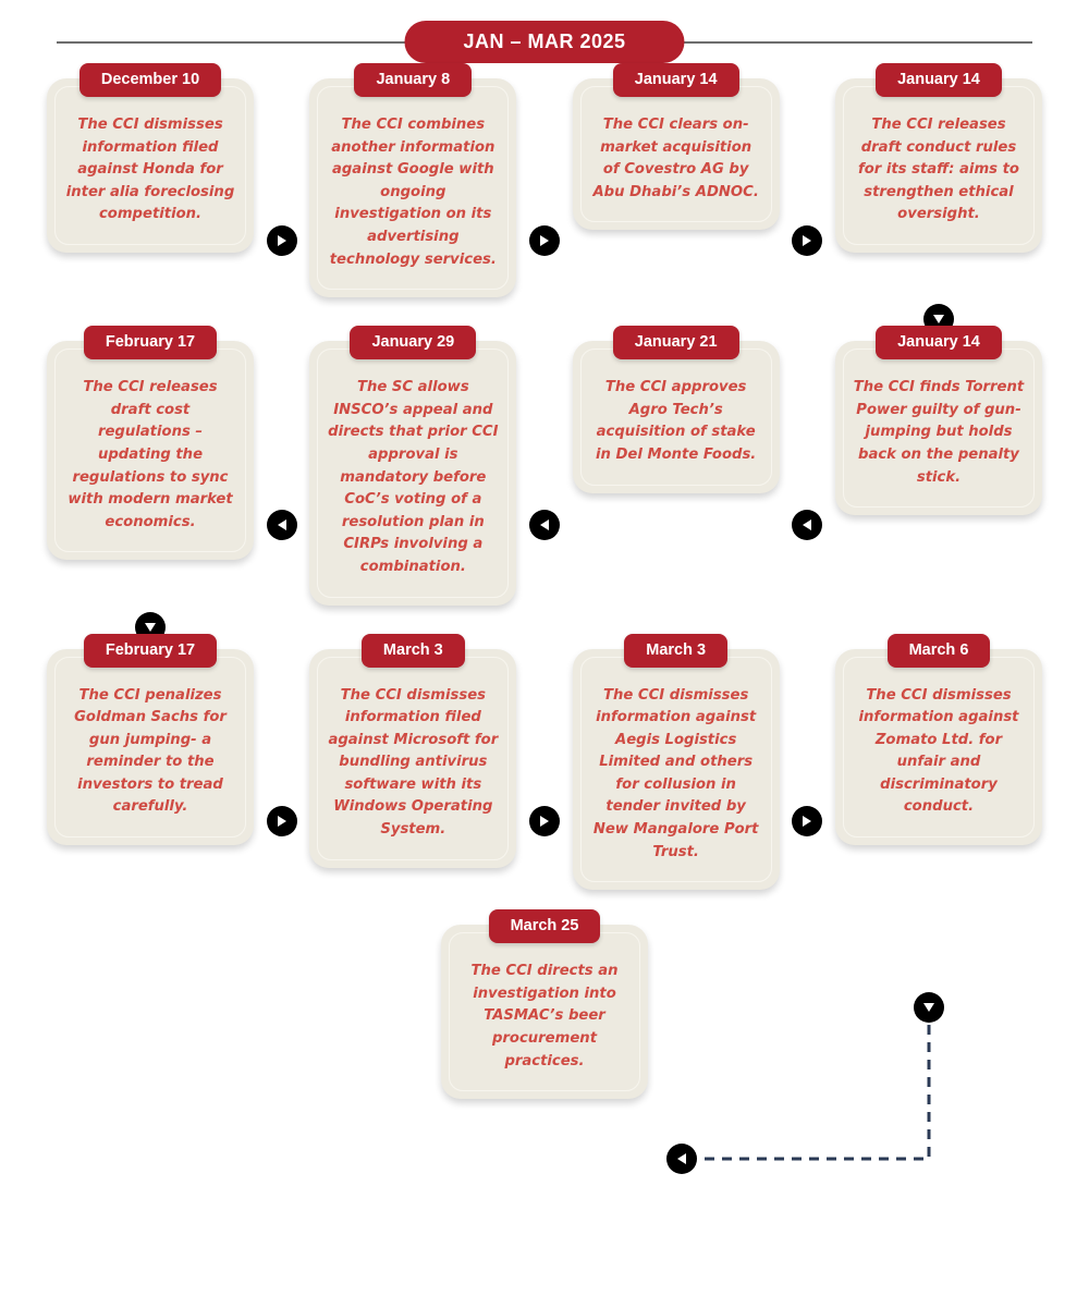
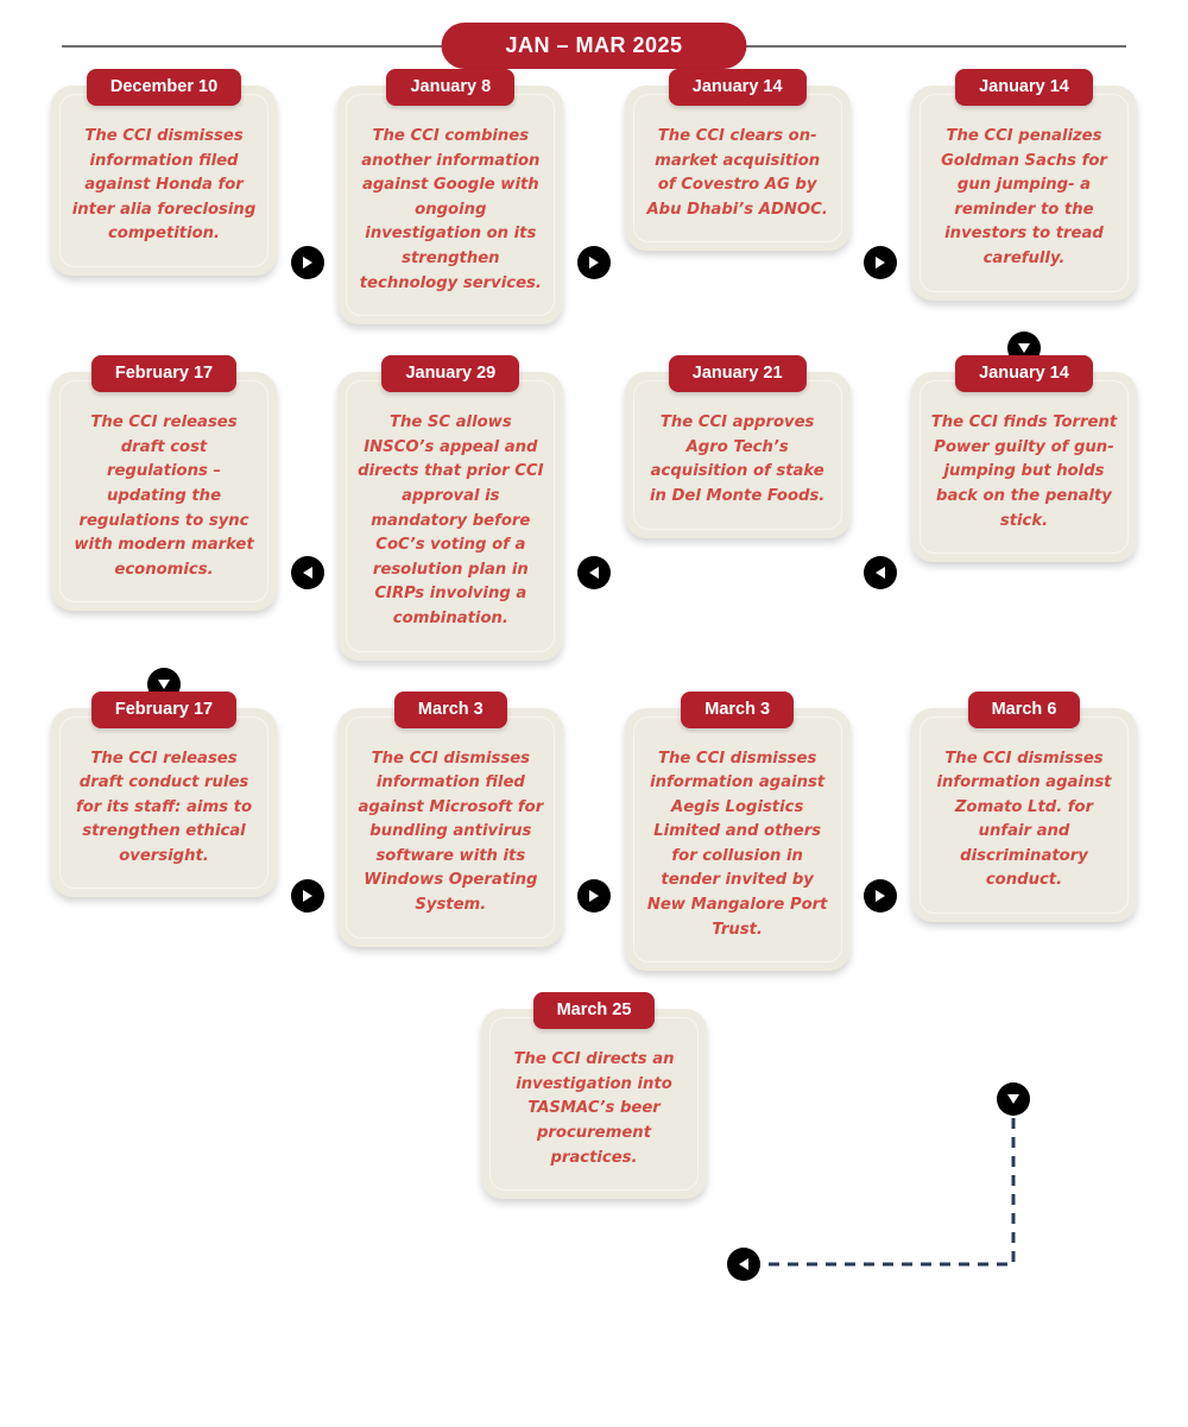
  JAN – MAR 2025
  December 10
  The CCI dismisses information filed against Honda for inter alia foreclosing competition.
  January 8
- The CCI combines another information against Google with ongoing investigation on its advertising technology services.
+ The CCI combines another information against Google with ongoing investigation on its strengthen technology services.
  January 14
  The CCI clears on-market acquisition of Covestro AG by Abu Dhabi’s ADNOC.
  January 14
- The CCI releases draft conduct rules for its staff: aims to strengthen ethical oversight.
+ The CCI penalizes Goldman Sachs for gun jumping- a reminder to the investors to tread carefully.
  February 17
  The CCI releases draft cost regulations – updating the regulations to sync with modern market economics.
  January 29
  The SC allows INSCO’s appeal and directs that prior CCI approval is mandatory before CoC’s voting of a resolution plan in CIRPs involving a combination.
  January 21
  The CCI approves Agro Tech’s acquisition of stake in Del Monte Foods.
  January 14
  The CCI finds Torrent Power guilty of gun-jumping but holds back on the penalty stick.
  February 17
- The CCI penalizes Goldman Sachs for gun jumping- a reminder to the investors to tread carefully.
+ The CCI releases draft conduct rules for its staff: aims to strengthen ethical oversight.
  March 3
  The CCI dismisses information filed against Microsoft for bundling antivirus software with its Windows Operating System.
  March 3
  The CCI dismisses information against Aegis Logistics Limited and others for collusion in tender invited by New Mangalore Port Trust.
  March 6
  The CCI dismisses information against Zomato Ltd. for unfair and discriminatory conduct.
  March 25
  The CCI directs an investigation into TASMAC’s beer procurement practices.
